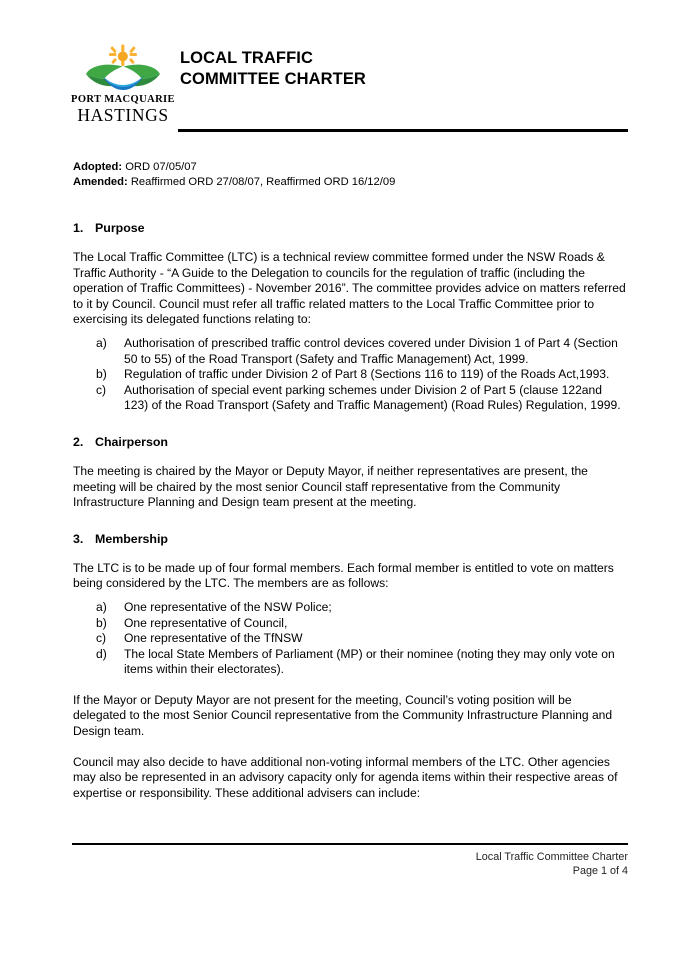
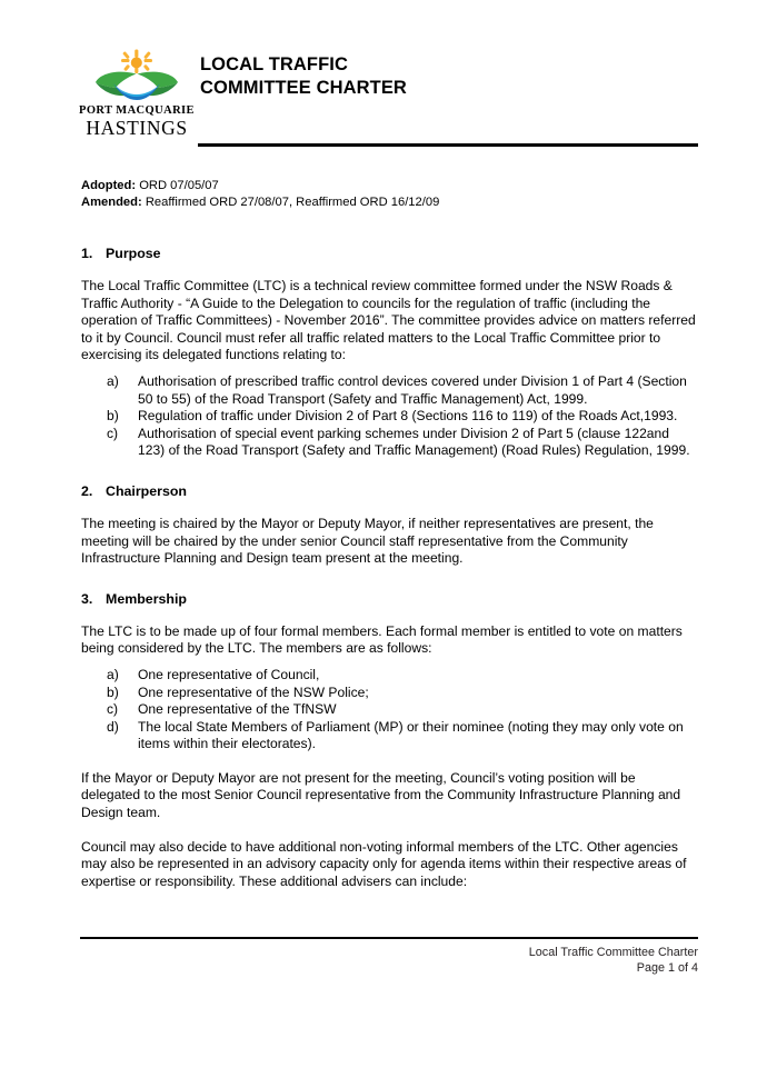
  PORT MACQUARIE
  HASTINGS
  LOCAL TRAFFIC
  COMMITTEE CHARTER
  Adopted: ORD 07/05/07
  Amended: Reaffirmed ORD 27/08/07, Reaffirmed ORD 16/12/09
  1.
  Purpose
  The Local Traffic Committee (LTC) is a technical review committee formed under the NSW Roads & Traffic Authority - “A Guide to the Delegation to councils for the regulation of traffic (including the operation of Traffic Committees) - November 2016”. The committee provides advice on matters referred to it by Council. Council must refer all traffic related matters to the Local Traffic Committee prior to exercising its delegated functions relating to:
  a)
  Authorisation of prescribed traffic control devices covered under Division 1 of Part 4 (Section 50 to 55) of the Road Transport (Safety and Traffic Management) Act, 1999.
  b)
  Regulation of traffic under Division 2 of Part 8 (Sections 116 to 119) of the Roads Act,1993.
  c)
  Authorisation of special event parking schemes under Division 2 of Part 5 (clause 122and 123) of the Road Transport (Safety and Traffic Management) (Road Rules) Regulation, 1999.
  2.
  Chairperson
- The meeting is chaired by the Mayor or Deputy Mayor, if neither representatives are present, the meeting will be chaired by the most senior Council staff representative from the Community Infrastructure Planning and Design team present at the meeting.
+ The meeting is chaired by the Mayor or Deputy Mayor, if neither representatives are present, the meeting will be chaired by the under senior Council staff representative from the Community Infrastructure Planning and Design team present at the meeting.
  3.
  Membership
  The LTC is to be made up of four formal members. Each formal member is entitled to vote on matters being considered by the LTC. The members are as follows:
  a)
- One representative of the NSW Police;
+ One representative of Council,
  b)
- One representative of Council,
+ One representative of the NSW Police;
  c)
  One representative of the TfNSW
  d)
  The local State Members of Parliament (MP) or their nominee (noting they may only vote on items within their electorates).
  If the Mayor or Deputy Mayor are not present for the meeting, Council’s voting position will be delegated to the most Senior Council representative from the Community Infrastructure Planning and Design team.
  Council may also decide to have additional non-voting informal members of the LTC. Other agencies may also be represented in an advisory capacity only for agenda items within their respective areas of expertise or responsibility. These additional advisers can include:
  Local Traffic Committee Charter
  Page 1 of 4
